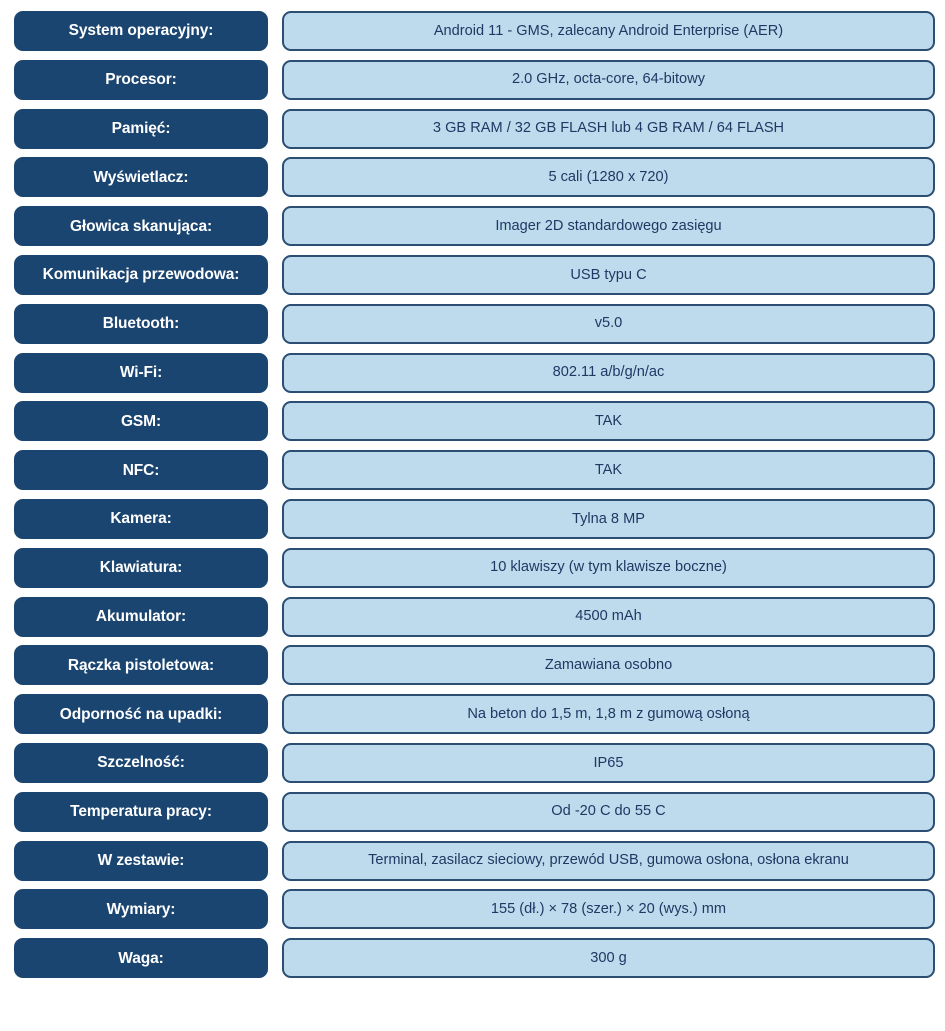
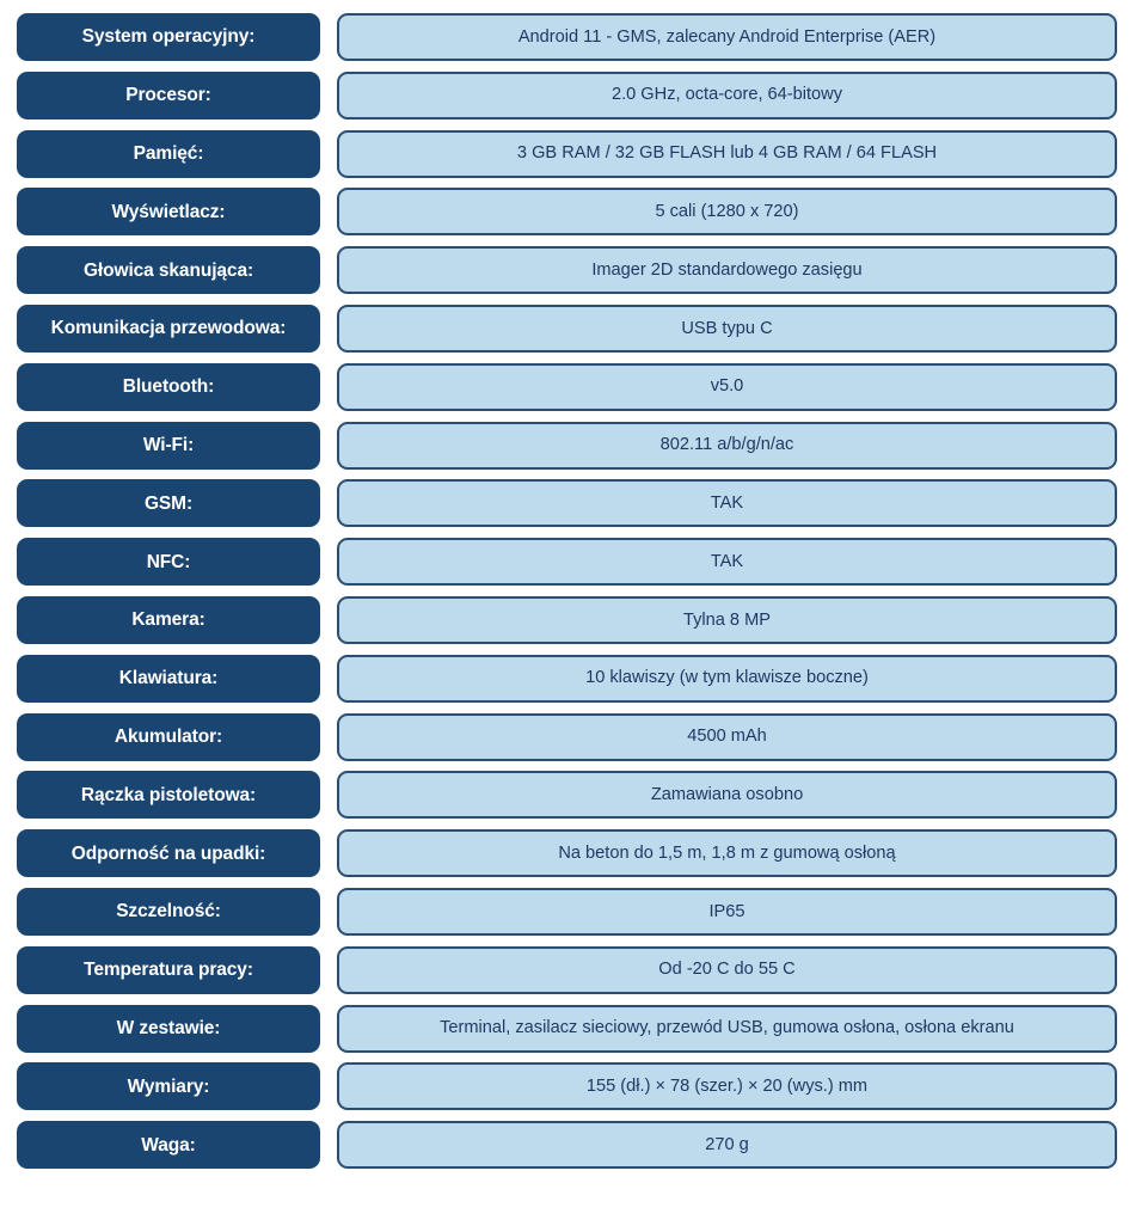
  System operacyjny:
  Android 11 - GMS, zalecany Android Enterprise (AER)
  Procesor:
  2.0 GHz, octa-core, 64-bitowy
  Pamięć:
  3 GB RAM / 32 GB FLASH lub 4 GB RAM / 64 FLASH
  Wyświetlacz:
  5 cali (1280 x 720)
  Głowica skanująca:
  Imager 2D standardowego zasięgu
  Komunikacja przewodowa:
  USB typu C
  Bluetooth:
  v5.0
  Wi-Fi:
  802.11 a/b/g/n/ac
  GSM:
  TAK
  NFC:
  TAK
  Kamera:
  Tylna 8 MP
  Klawiatura:
  10 klawiszy (w tym klawisze boczne)
  Akumulator:
  4500 mAh
  Rączka pistoletowa:
  Zamawiana osobno
  Odporność na upadki:
  Na beton do 1,5 m, 1,8 m z gumową osłoną
  Szczelność:
  IP65
  Temperatura pracy:
  Od -20 C do 55 C
  W zestawie:
  Terminal, zasilacz sieciowy, przewód USB, gumowa osłona, osłona ekranu
  Wymiary:
  155 (dł.) × 78 (szer.) × 20 (wys.) mm
  Waga:
- 300 g
+ 270 g
